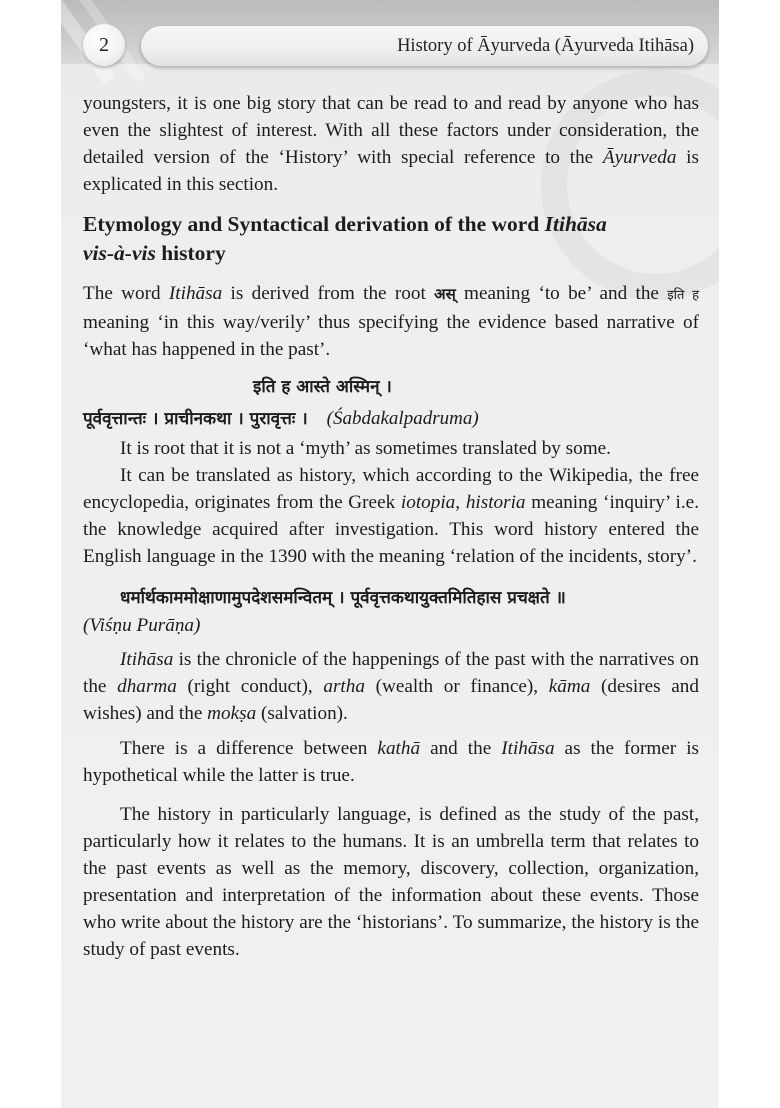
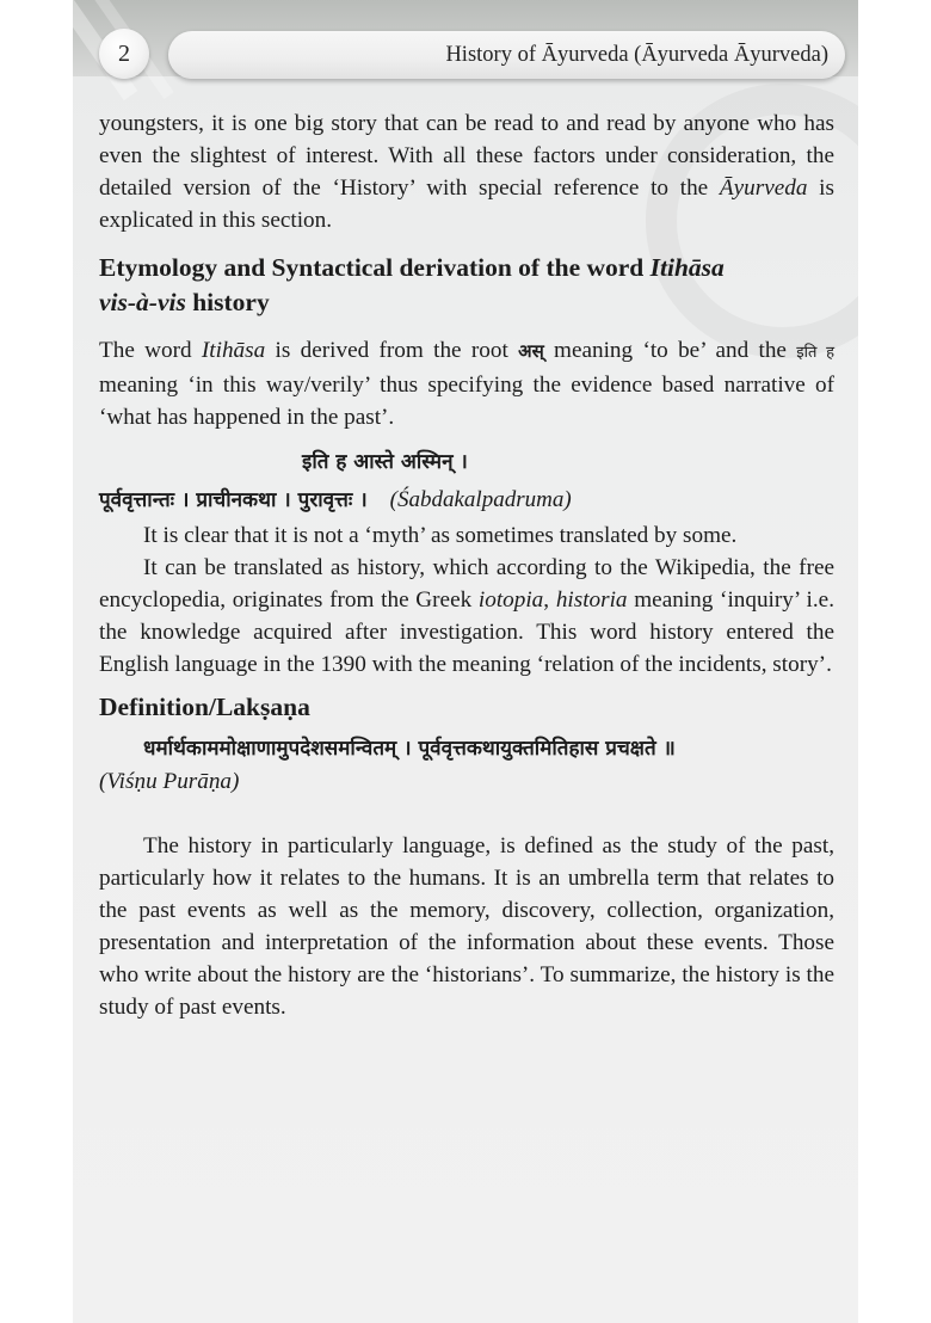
  2
- History of Āyurveda (Āyurveda Itihāsa)
+ History of Āyurveda (Āyurveda Āyurveda)
  youngsters, it is one big story that can be read to and read by anyone who has even the slightest of interest. With all these factors under consideration, the detailed version of the ‘History’ with special reference to the Āyurveda is explicated in this section.
  Etymology and Syntactical derivation of the word Itihāsa
  vis-à-vis history
  The word Itihāsa is derived from the root अस् meaning ‘to be’ and the इति ह meaning ‘in this way/verily’ thus specifying the evidence based narrative of ‘what has happened in the past’.
  इति ह आस्ते अस्मिन् ।
  पूर्ववृत्तान्तः । प्राचीनकथा । पुरावृत्तः । (Śabdakalpadruma)
- It is root that it is not a ‘myth’ as sometimes translated by some.
+ It is clear that it is not a ‘myth’ as sometimes translated by some.
  It can be translated as history, which according to the Wikipedia, the free encyclopedia, originates from the Greek iotopia, historia meaning ‘inquiry’ i.e. the knowledge acquired after investigation. This word history entered the English language in the 1390 with the meaning ‘relation of the incidents, story’.
+ Definition/Lakṣaṇa
  धर्मार्थकाममोक्षाणामुपदेशसमन्वितम् । पूर्ववृत्तकथायुक्तमितिहास प्रचक्षते ॥
  (Viśṇu Purāṇa)
- Itihāsa is the chronicle of the happenings of the past with the narratives on the dharma (right conduct), artha (wealth or finance), kāma (desires and wishes) and the mokṣa (salvation).
- There is a difference between kathā and the Itihāsa as the former is hypothetical while the latter is true.
  The history in particularly language, is defined as the study of the past, particularly how it relates to the humans. It is an umbrella term that relates to the past events as well as the memory, discovery, collection, organization, presentation and interpretation of the information about these events. Those who write about the history are the ‘historians’. To summarize, the history is the study of past events.
